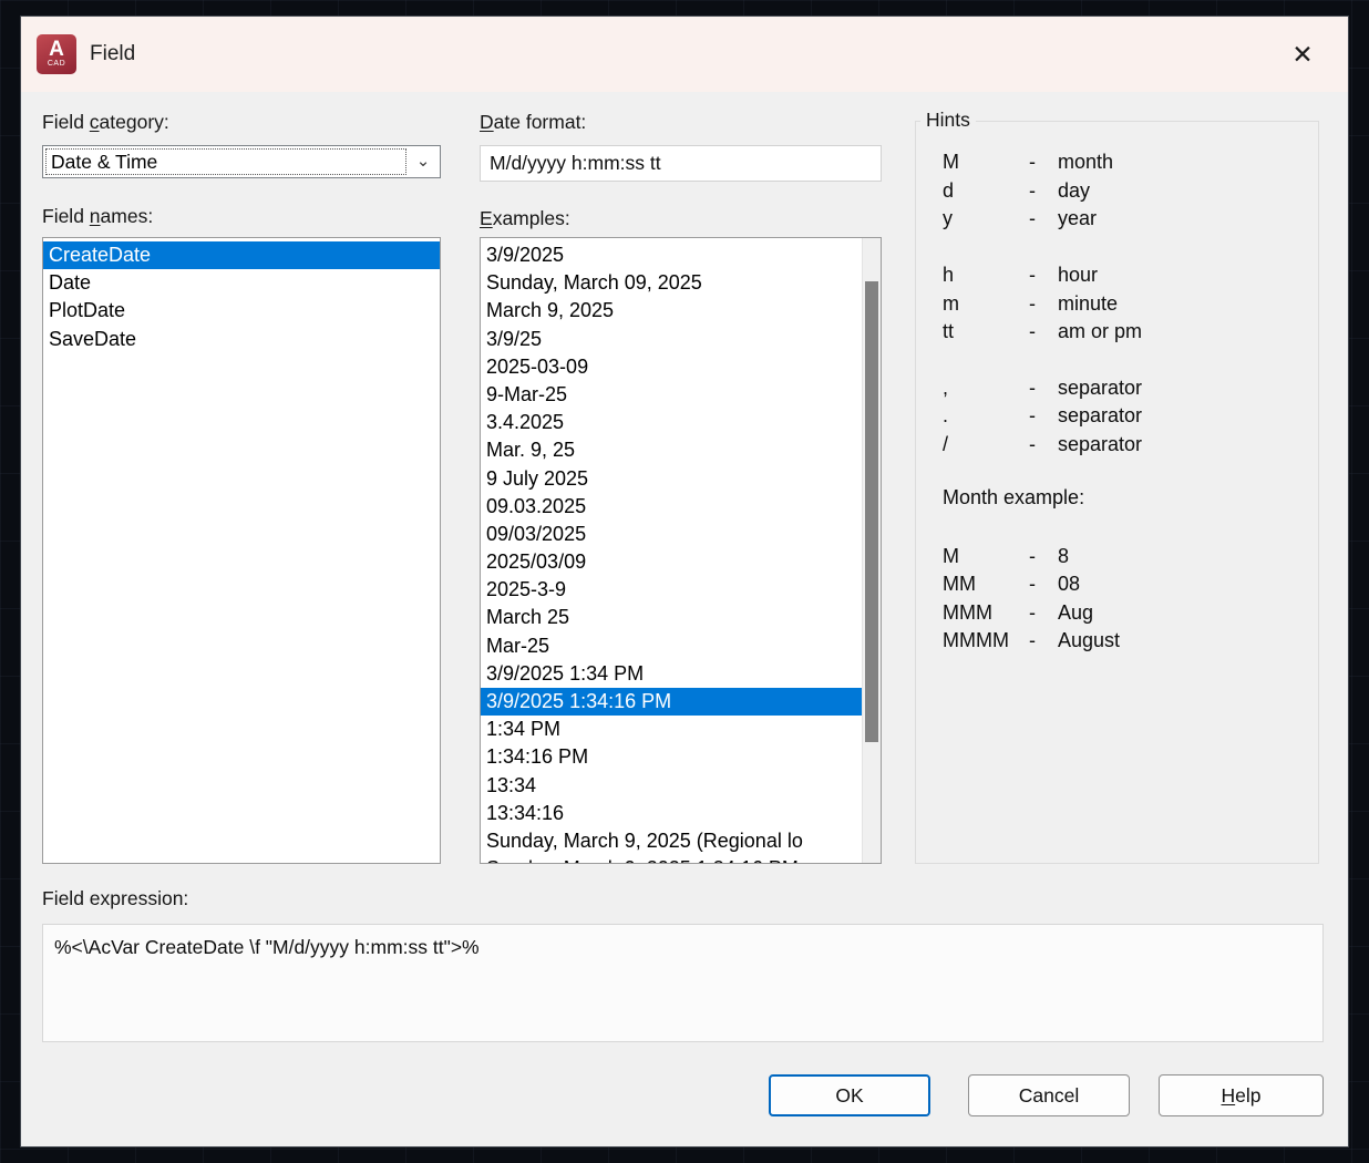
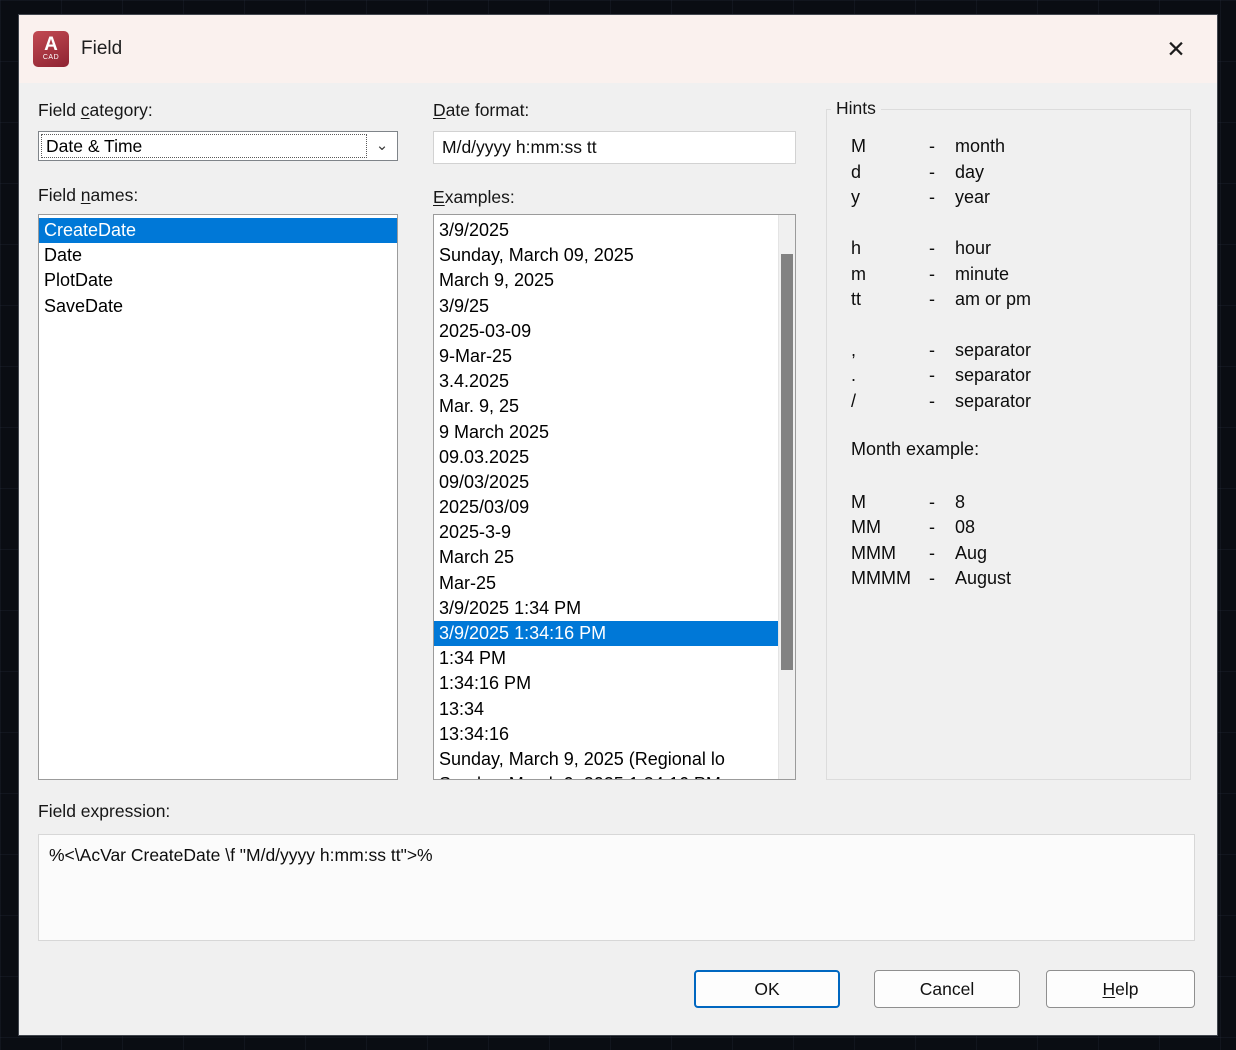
  A
  Field
  ✕
  Field category:
  Date & Time
  ⌄
  Field names:
  CreateDate
  Date
  PlotDate
  SaveDate
  Date format:
  M/d/yyyy h:mm:ss tt
  Examples:
  3/9/2025
  Sunday, March 09, 2025
  March 9, 2025
  3/9/25
  2025-03-09
  9-Mar-25
  3.4.2025
  Mar. 9, 25
- 9 July 2025
+ 9 March 2025
  09.03.2025
  09/03/2025
  2025/03/09
  2025-3-9
  March 25
  Mar-25
  3/9/2025 1:34 PM
  3/9/2025 1:34:16 PM
  1:34 PM
  1:34:16 PM
  13:34
  13:34:16
  Sunday, March 9, 2025 (Regional lo
  Hints
  M
  -
  month
  d
  -
  day
  y
  -
  year
  h
  -
  hour
  m
  -
  minute
  tt
  -
  am or pm
  ,
  -
  separator
  .
  -
  separator
  /
  -
  separator
  Month example:
  M
  -
  8
  MM
  -
  08
  MMM
  -
  Aug
  MMMM
  -
  August
  Field expression:
  %<\AcVar CreateDate \f "M/d/yyyy h:mm:ss tt">%
  OK
  Cancel
  H
  elp
